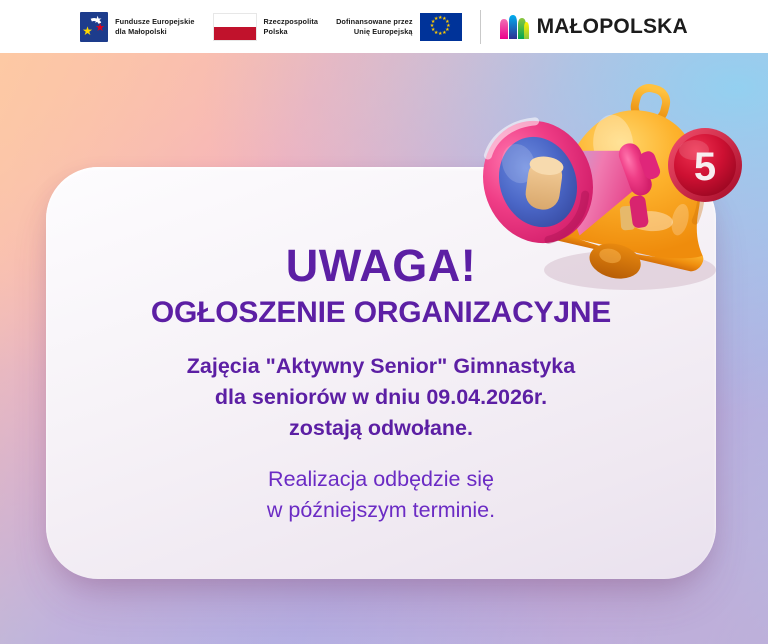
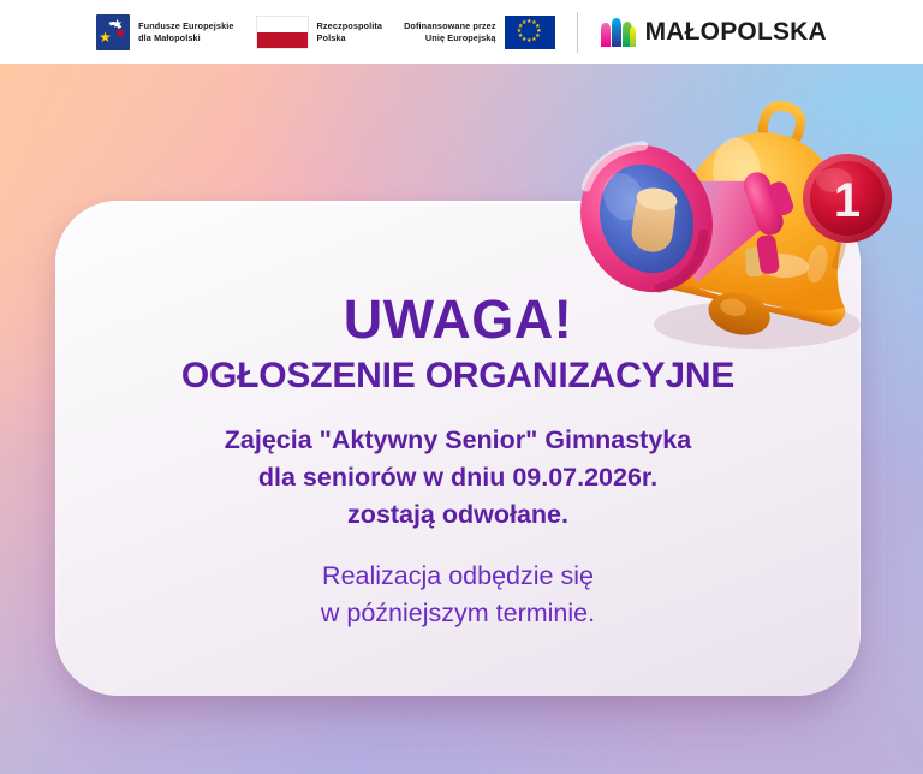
  ★
  ★
  ★
  Fundusze Europejskie
  dla Małopolski
  Rzeczpospolita
  Polska
  Dofinansowane przez
  Unię Europejską
  MAŁOPOLSKA
  UWAGA!
  OGŁOSZENIE ORGANIZACYJNE
  Zajęcia "Aktywny Senior" Gimnastyka
- dla seniorów w dniu 09.04.2026r.
+ dla seniorów w dniu 09.07.2026r.
  zostają odwołane.
  Realizacja odbędzie się
  w późniejszym terminie.
- 5
+ 1
